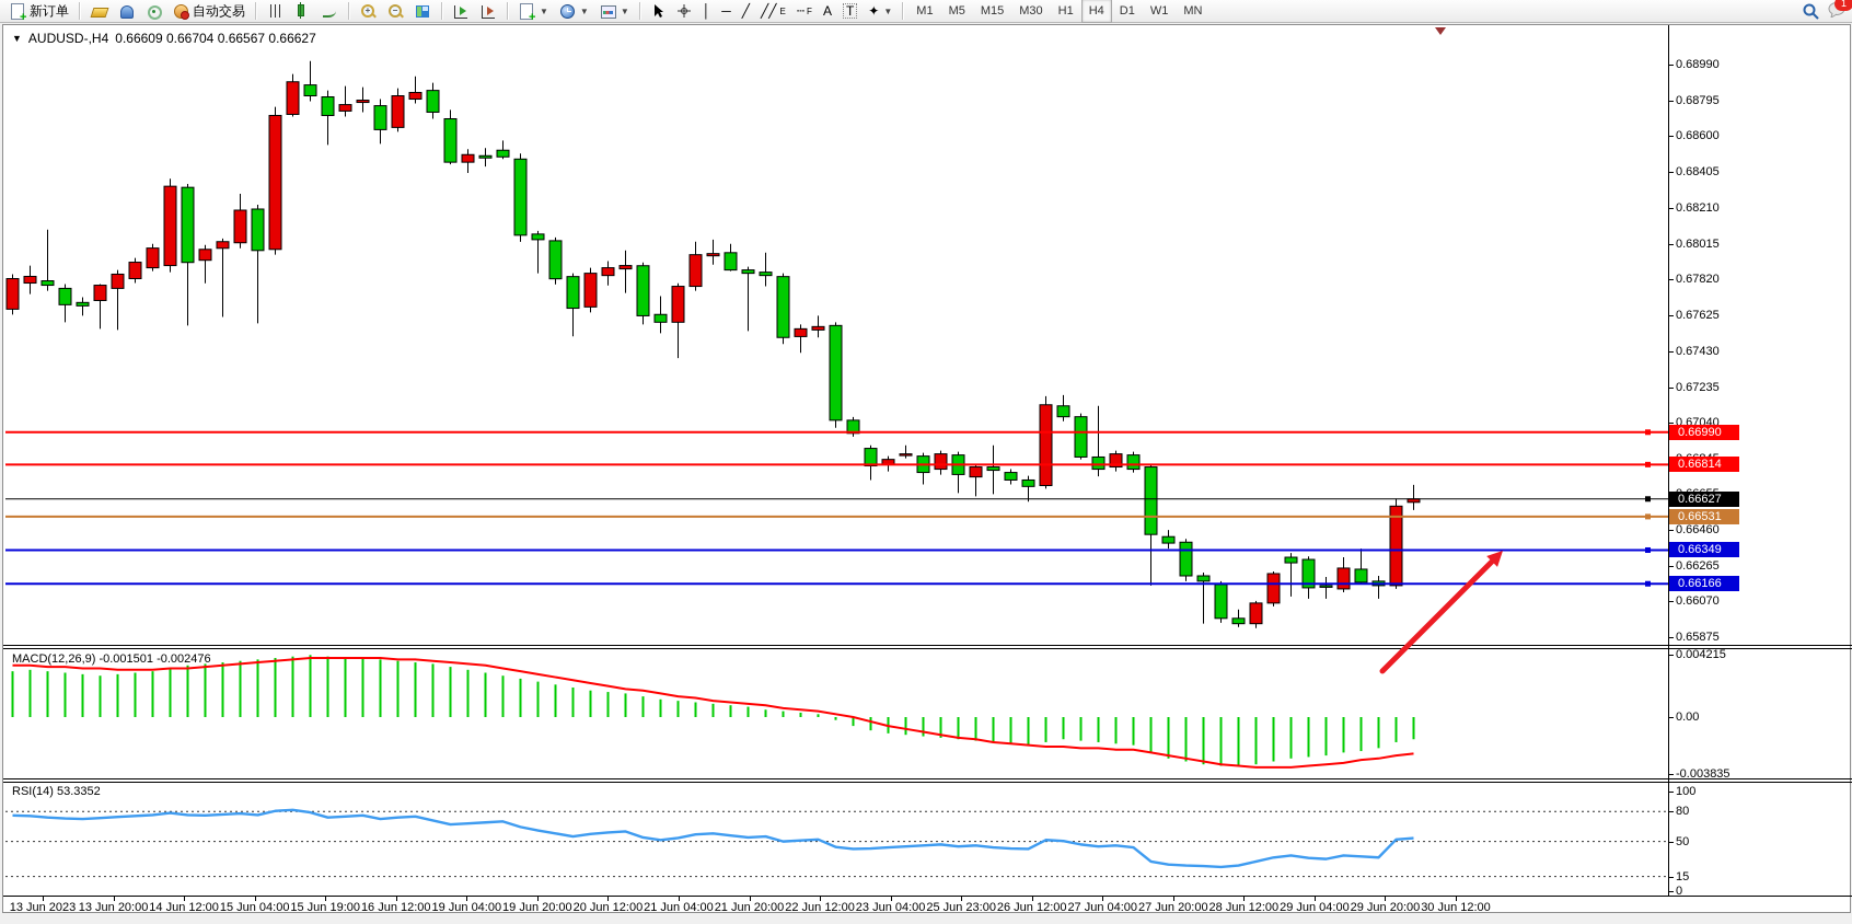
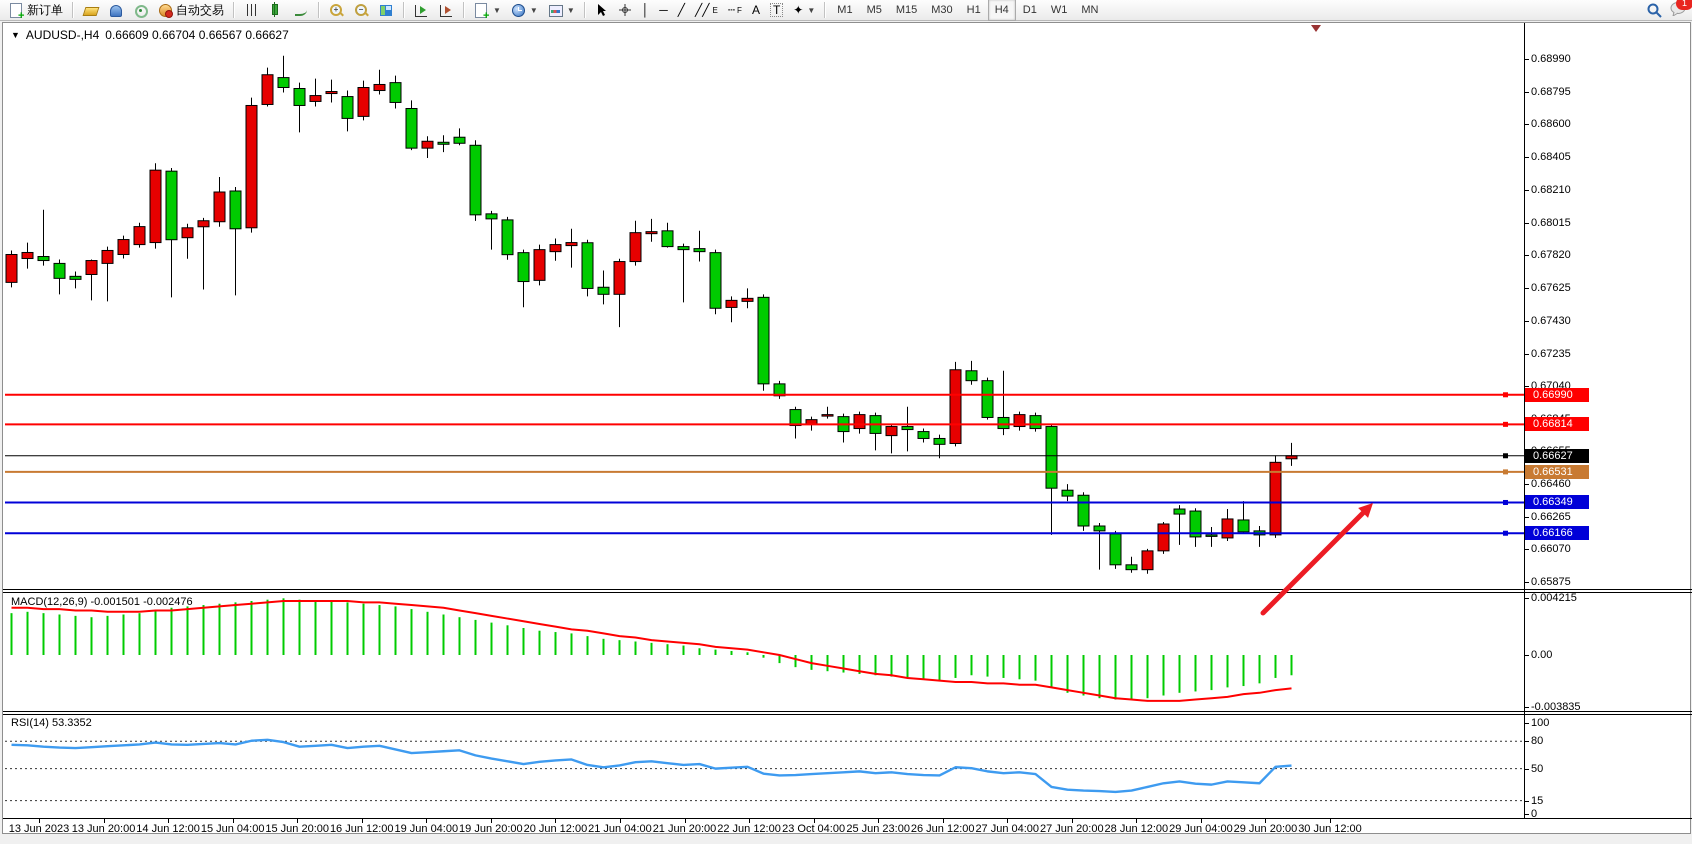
  +
  新订单
  自动交易
  +
  −
  +
  ▼
  ▼
  ▼
  │
  ─
  ╱
  ╱╱
  E
  ┄
  F
  A
  T
  ✦
  ▼
  M1
  M5
  M15
  M30
  H1
  H4
  D1
  W1
  MN
  1
  ▼
  AUDUSD-,H4
  0.66609 0.66704 0.66567 0.66627
  MACD(12,26,9) -0.001501 -0.002476
  RSI(14) 53.3352
  0.68990
  0.68795
  0.68600
  0.68405
  0.68210
  0.68015
  0.67820
  0.67625
  0.67430
  0.67235
  0.67040
  0.66460
  0.66265
  0.66070
  0.65875
  0.66990
  0.66814
  0.66627
  0.66531
  0.66349
  0.66166
  0.004215
  0.00
  -0.003835
  100
  80
  50
  15
  0
  13 Jun 2023
  13 Jun 20:00
  14 Jun 12:00
  15 Jun 04:00
- 15 Jun 19:00
+ 15 Jun 20:00
  16 Jun 12:00
  19 Jun 04:00
  19 Jun 20:00
  20 Jun 12:00
  21 Jun 04:00
  21 Jun 20:00
  22 Jun 12:00
- 23 Jun 04:00
+ 23 Oct 04:00
  25 Jun 23:00
  26 Jun 12:00
  27 Jun 04:00
  27 Jun 20:00
  28 Jun 12:00
  29 Jun 04:00
  29 Jun 20:00
  30 Jun 12:00
